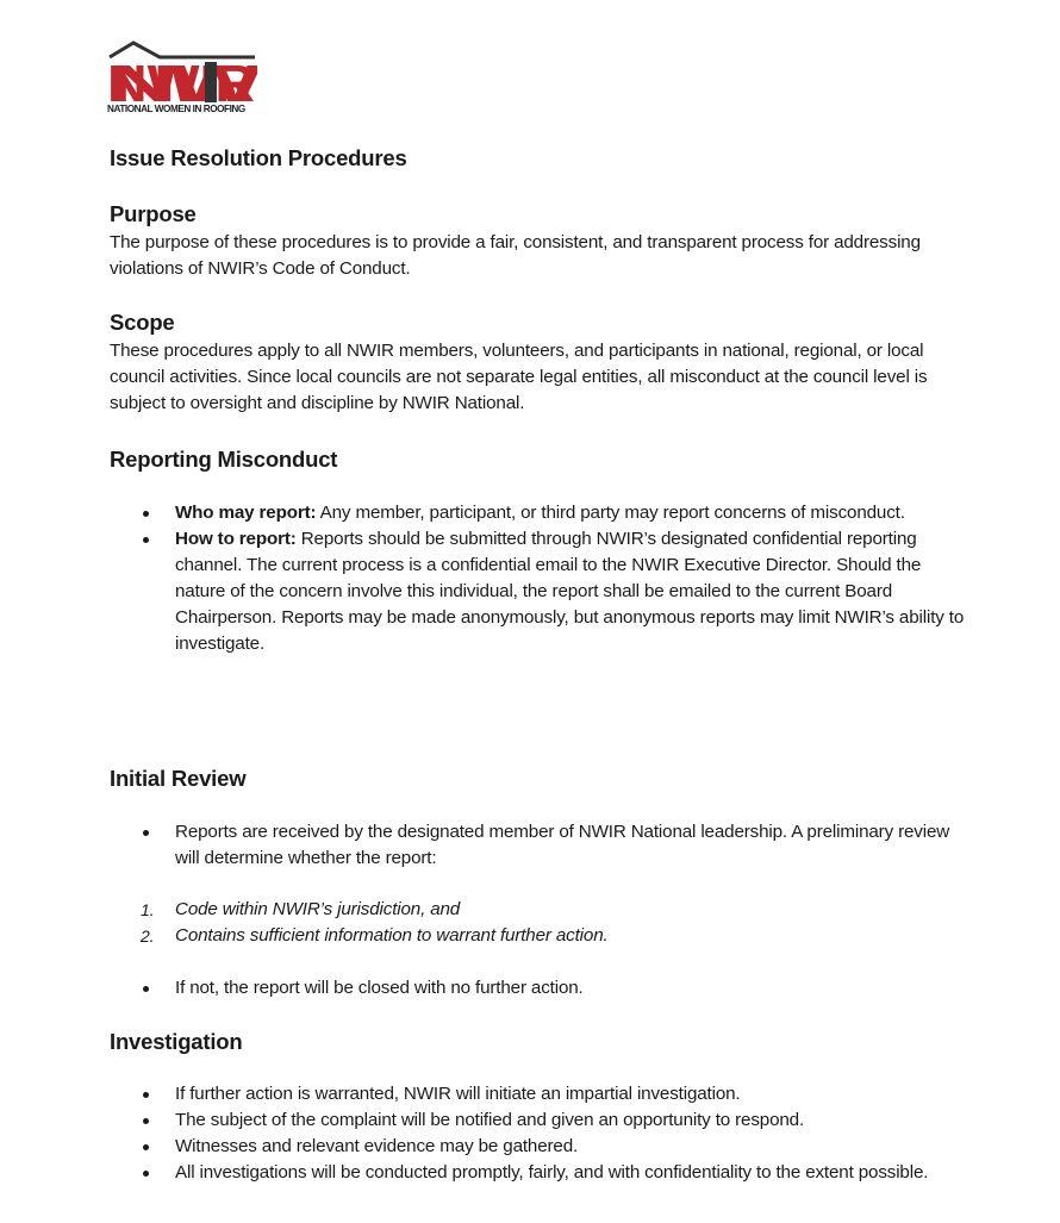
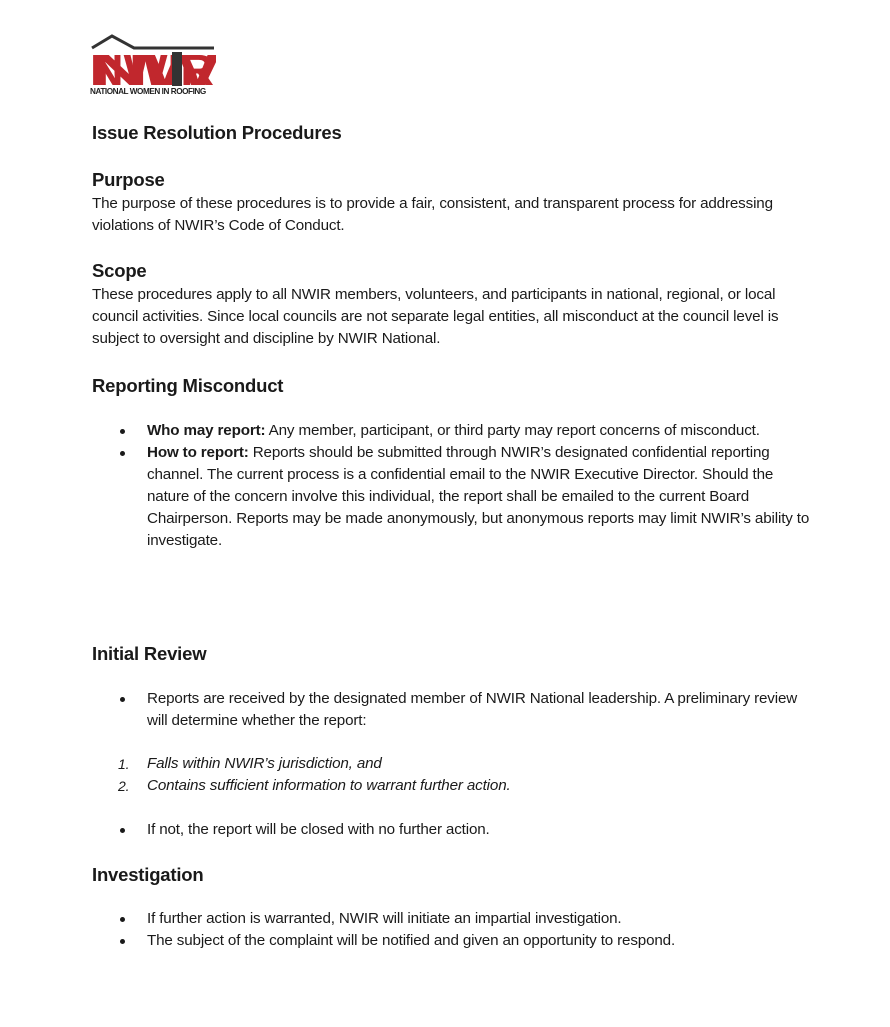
  NWR
  NATIONAL WOMEN IN ROOFING
  Issue Resolution Procedures
  Purpose
  The purpose of these procedures is to provide a fair, consistent, and transparent process for addressing violations of NWIR’s Code of Conduct.
  Scope
  These procedures apply to all NWIR members, volunteers, and participants in national, regional, or local council activities. Since local councils are not separate legal entities, all misconduct at the council level is subject to oversight and discipline by NWIR National.
  Reporting Misconduct
  Who may report: Any member, participant, or third party may report concerns of misconduct.
  How to report: Reports should be submitted through NWIR’s designated confidential reporting channel. The current process is a confidential email to the NWIR Executive Director. Should the nature of the concern involve this individual, the report shall be emailed to the current Board Chairperson. Reports may be made anonymously, but anonymous reports may limit NWIR’s ability to investigate.
  Initial Review
  Reports are received by the designated member of NWIR National leadership. A preliminary review will determine whether the report:
  1.
- Code within NWIR’s jurisdiction, and
+ Falls within NWIR’s jurisdiction, and
  2.
  Contains sufficient information to warrant further action.
  If not, the report will be closed with no further action.
  Investigation
  If further action is warranted, NWIR will initiate an impartial investigation.
  The subject of the complaint will be notified and given an opportunity to respond.
- Witnesses and relevant evidence may be gathered.
- All investigations will be conducted promptly, fairly, and with confidentiality to the extent possible.
